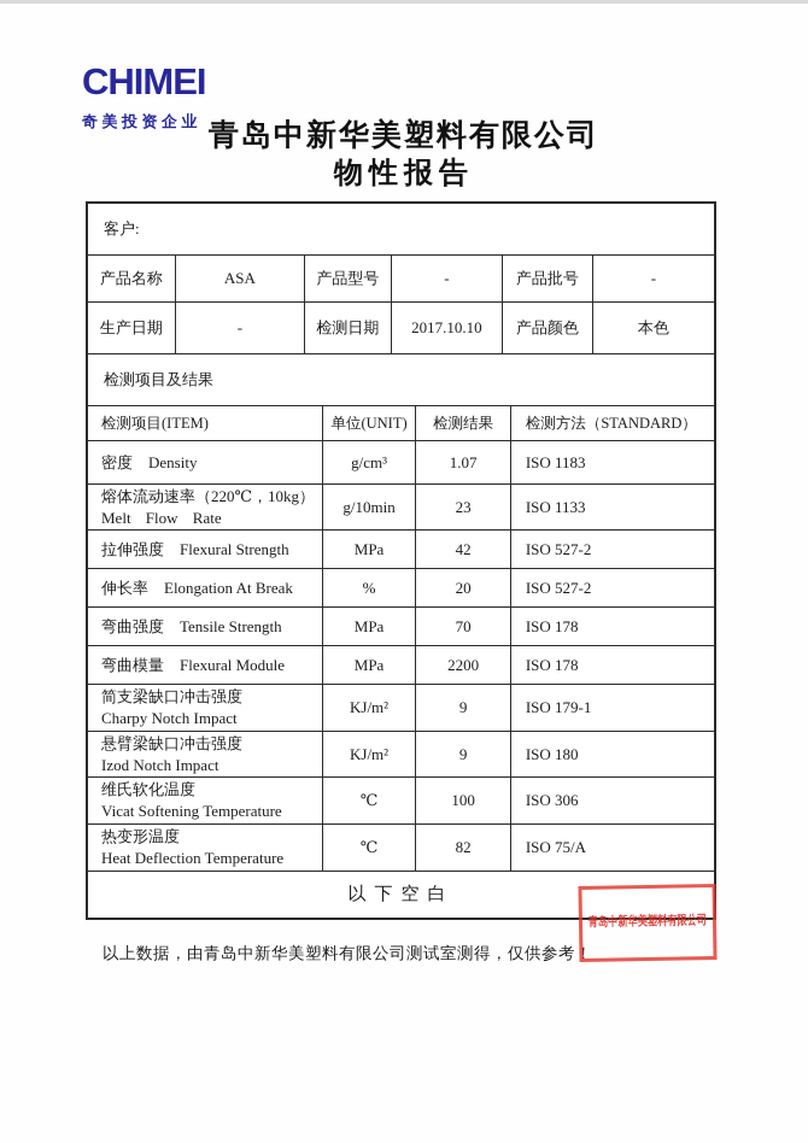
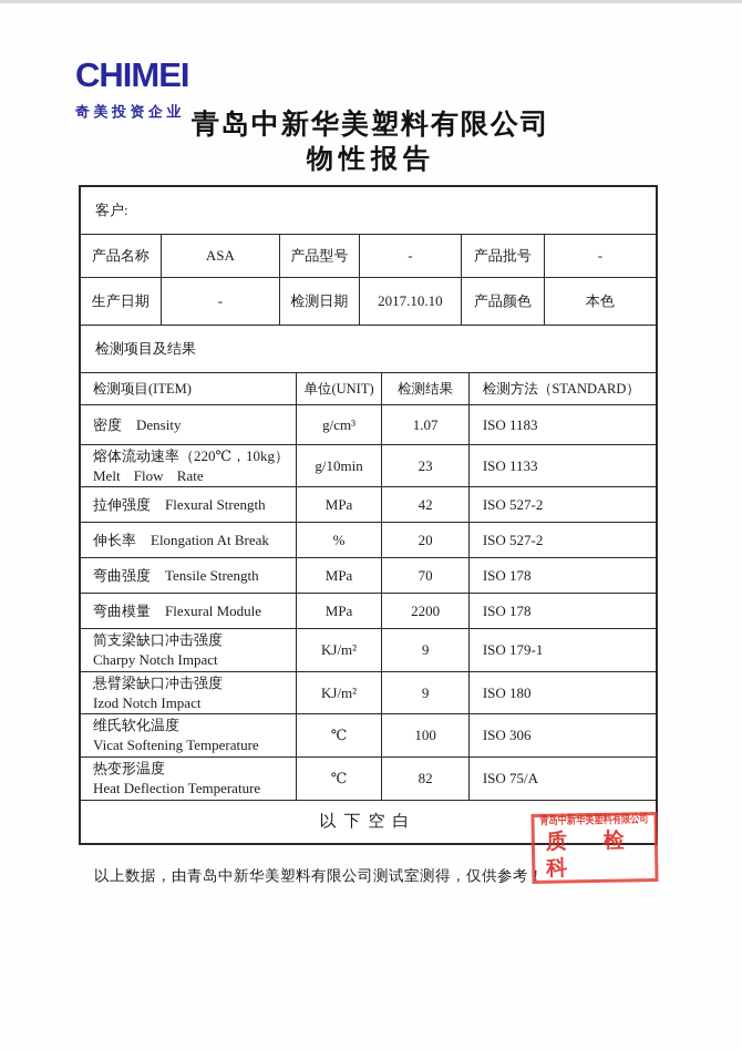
  CHIMEI
  奇美投资企业
  青岛中新华美塑料有限公司
  物性报告
  客户:
  产品名称
  ASA
  产品型号
  -
  产品批号
  -
  生产日期
  -
  检测日期
  2017.10.10
  产品颜色
  本色
  检测项目及结果
  检测项目(ITEM)
  单位(UNIT)
  检测结果
  检测方法（STANDARD）
  密度
  Density
  g/cm³
  1.07
  ISO 1183
  熔体流动速率（220℃，10kg）
  Melt Flow Rate
  g/10min
  23
  ISO 1133
  拉伸强度
  Flexural Strength
  MPa
  42
  ISO 527-2
  伸长率
  Elongation At Break
  %
  20
  ISO 527-2
  弯曲强度
  Tensile Strength
  MPa
  70
  ISO 178
  弯曲模量
  Flexural Module
  MPa
  2200
  ISO 178
  简支梁缺口冲击强度
  Charpy Notch Impact
  KJ/m²
  9
  ISO 179-1
  悬臂梁缺口冲击强度
  Izod Notch Impact
  KJ/m²
  9
  ISO 180
  维氏软化温度
  Vicat Softening Temperature
  ℃
  100
  ISO 306
  热变形温度
  Heat Deflection Temperature
  ℃
  82
  ISO 75/A
  以下空白
  以上数据，由青岛中新华美塑料有限公司测试室测得，仅供参考！
  青岛中新华美塑料有限公司
+ 质 检 科
